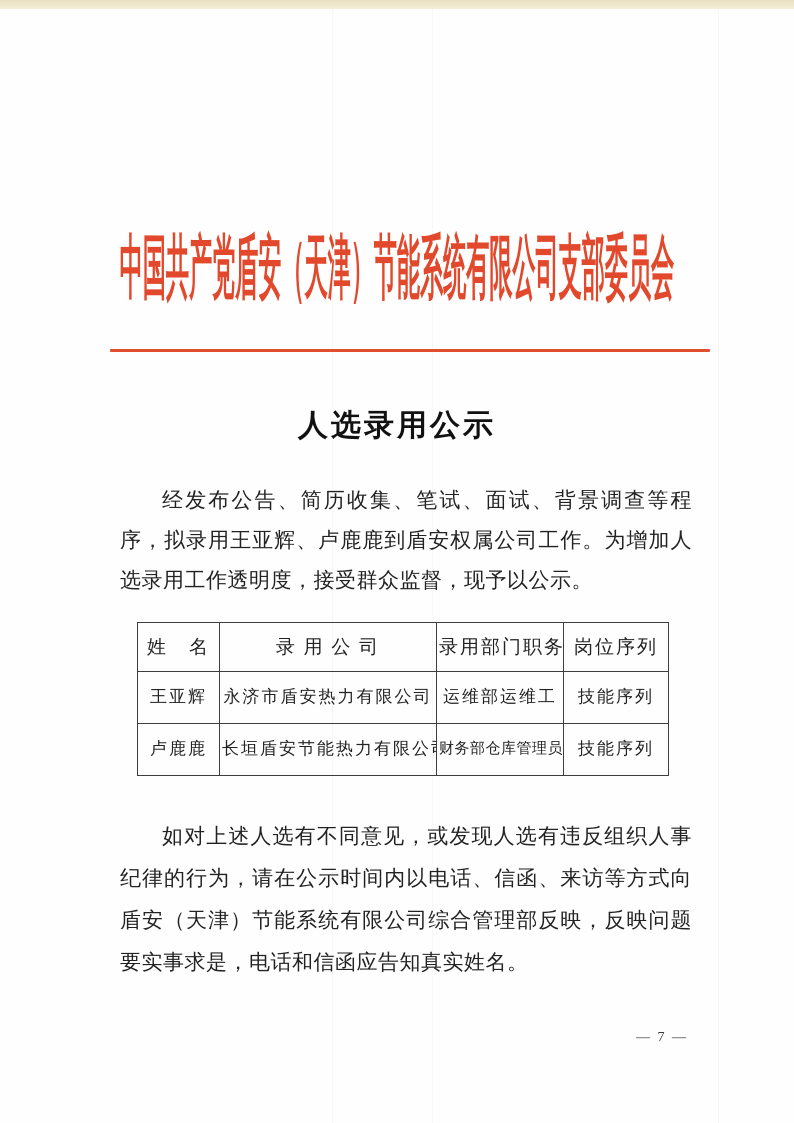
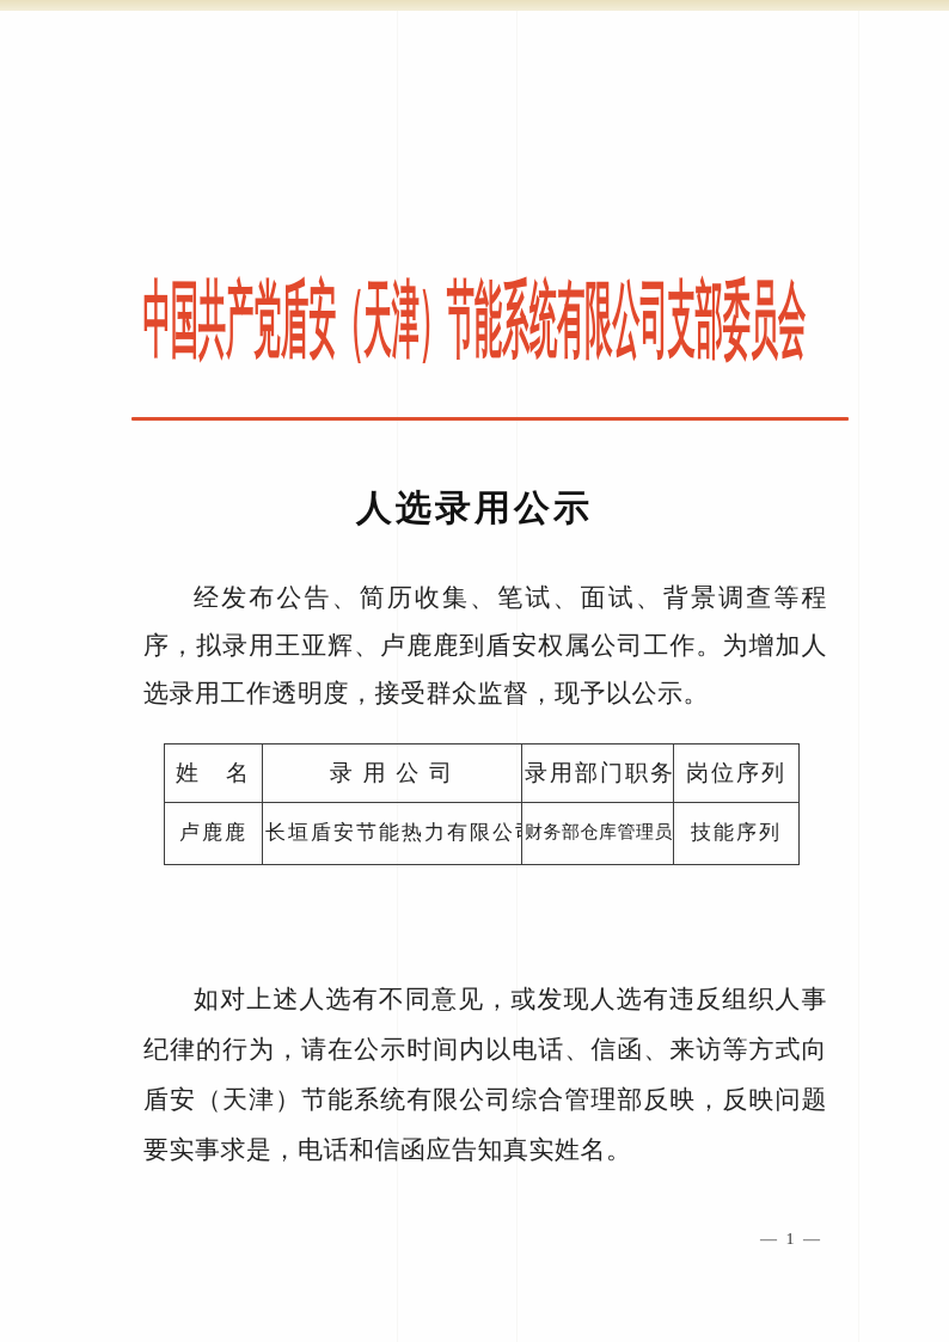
  中国共产党盾安（天津）节能系统有限公司支部委员会
  人选录用公示
  经发布公告、简历收集、笔试、面试、背景调查等程序，拟录用王亚辉、卢鹿鹿到盾安权属公司工作。为增加人选录用工作透明度，接受群众监督，现予以公示。
  姓 名	录 用 公 司	录用部门职务	岗位序列
- 王亚辉	永济市盾安热力有限公司	运维部运维工	技能序列
  卢鹿鹿	长垣盾安节能热力有限公	财务部仓库管理员	技能序列
  如对上述人选有不同意见，或发现人选有违反组织人事纪律的行为，请在公示时间内以电话、信函、来访等方式向盾安（天津）节能系统有限公司综合管理部反映，反映问题要实事求是，电话和信函应告知真实姓名。
- — 7 —
+ — 1 —
